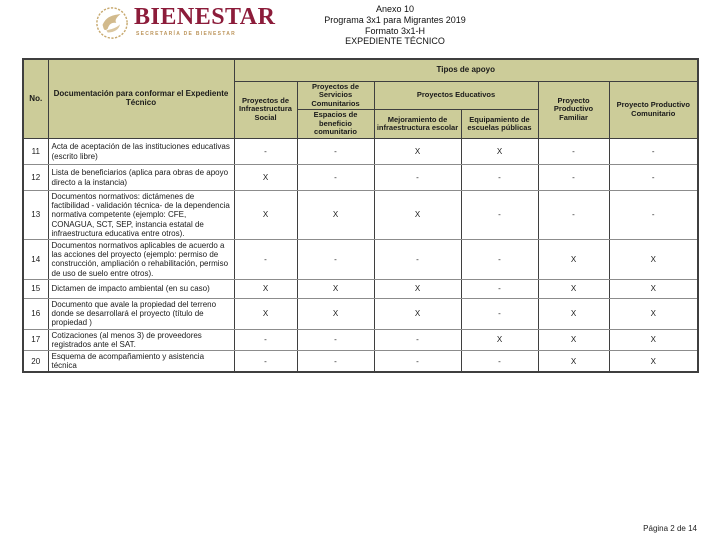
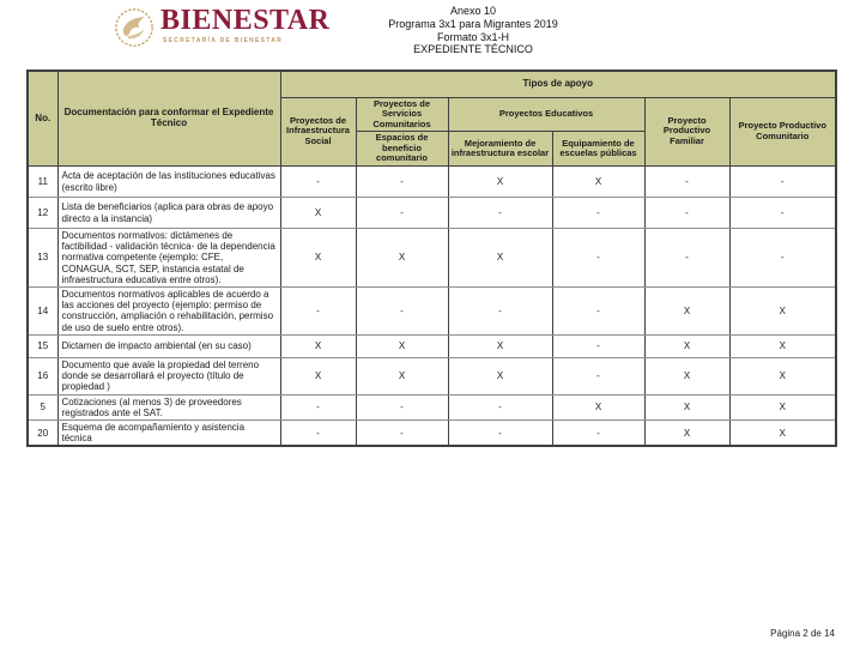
  BIENESTAR
  Anexo 10
  Programa 3x1 para Migrantes 2019
  Formato 3x1-H
  EXPEDIENTE TÉCNICO
  No.	Documentación para conformar el Expediente Técnico	Tipos de apoyo
  Proyectos de Infraestructura Social	Proyectos de Servicios Comunitarios	Proyectos Educativos	Proyecto Productivo Familiar	Proyecto Productivo Comunitario
  Espacios de beneficio comunitario	Mejoramiento de infraestructura escolar	Equipamiento de escuelas públicas
  11	Acta de aceptación de las instituciones educativas (escrito libre)	-	-	X	X	-	-
  12	Lista de beneficiarios (aplica para obras de apoyo directo a la instancia)	X	-	-	-	-	-
  13	Documentos normativos: dictámenes de factibilidad - validación técnica- de la dependencia normativa competente (ejemplo: CFE, CONAGUA, SCT, SEP, instancia estatal de infraestructura educativa entre otros).	X	X	X	-	-	-
  14	Documentos normativos aplicables de acuerdo a las acciones del proyecto (ejemplo: permiso de construcción, ampliación o rehabilitación, permiso de uso de suelo entre otros).	-	-	-	-	X	X
  15	Dictamen de impacto ambiental (en su caso)	X	X	X	-	X	X
  16	Documento que avale la propiedad del terreno donde se desarrollará el proyecto (título de propiedad )	X	X	X	-	X	X
- 17	Cotizaciones (al menos 3) de proveedores registrados ante el SAT.	-	-	-	X	X	X
+ 5	Cotizaciones (al menos 3) de proveedores registrados ante el SAT.	-	-	-	X	X	X
  20	Esquema de acompañamiento y asistencia técnica	-	-	-	-	X	X
  Página 2 de 14
